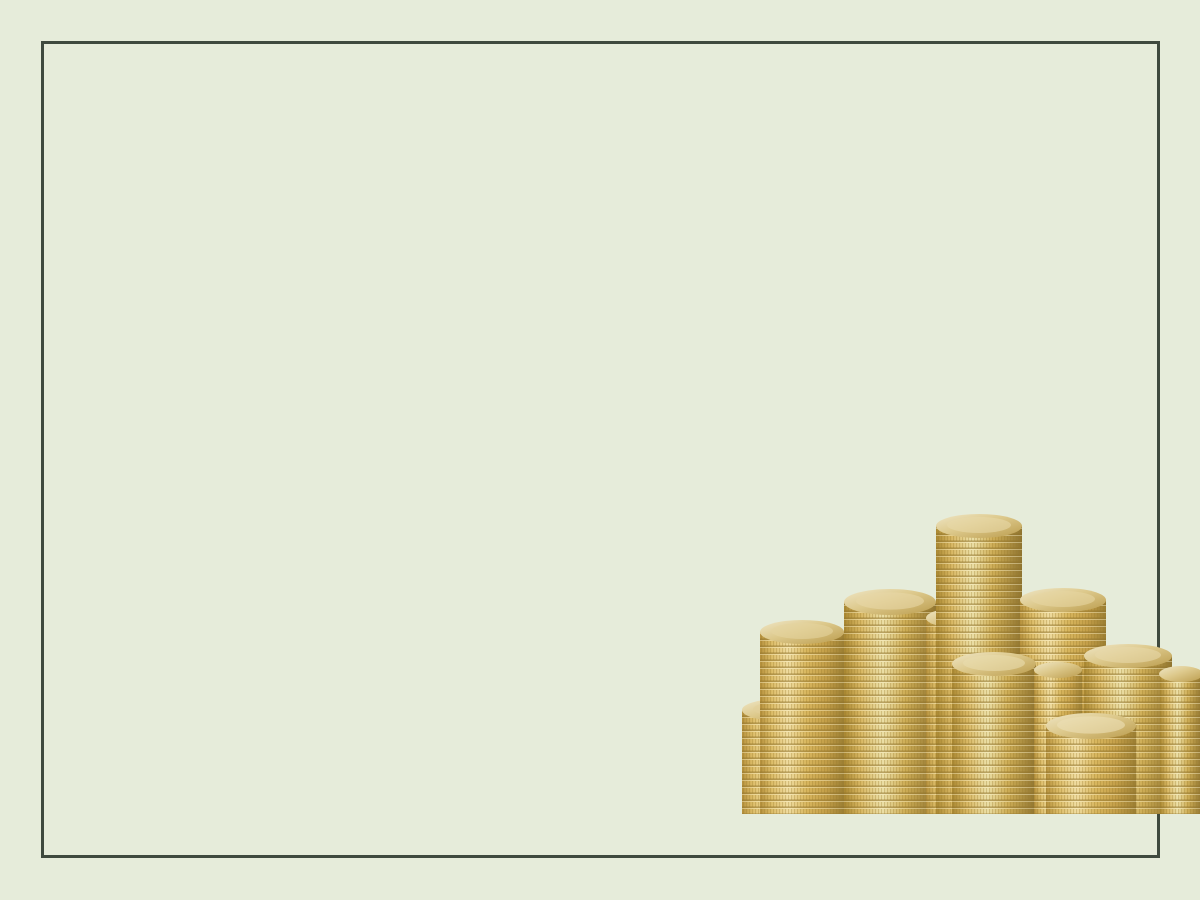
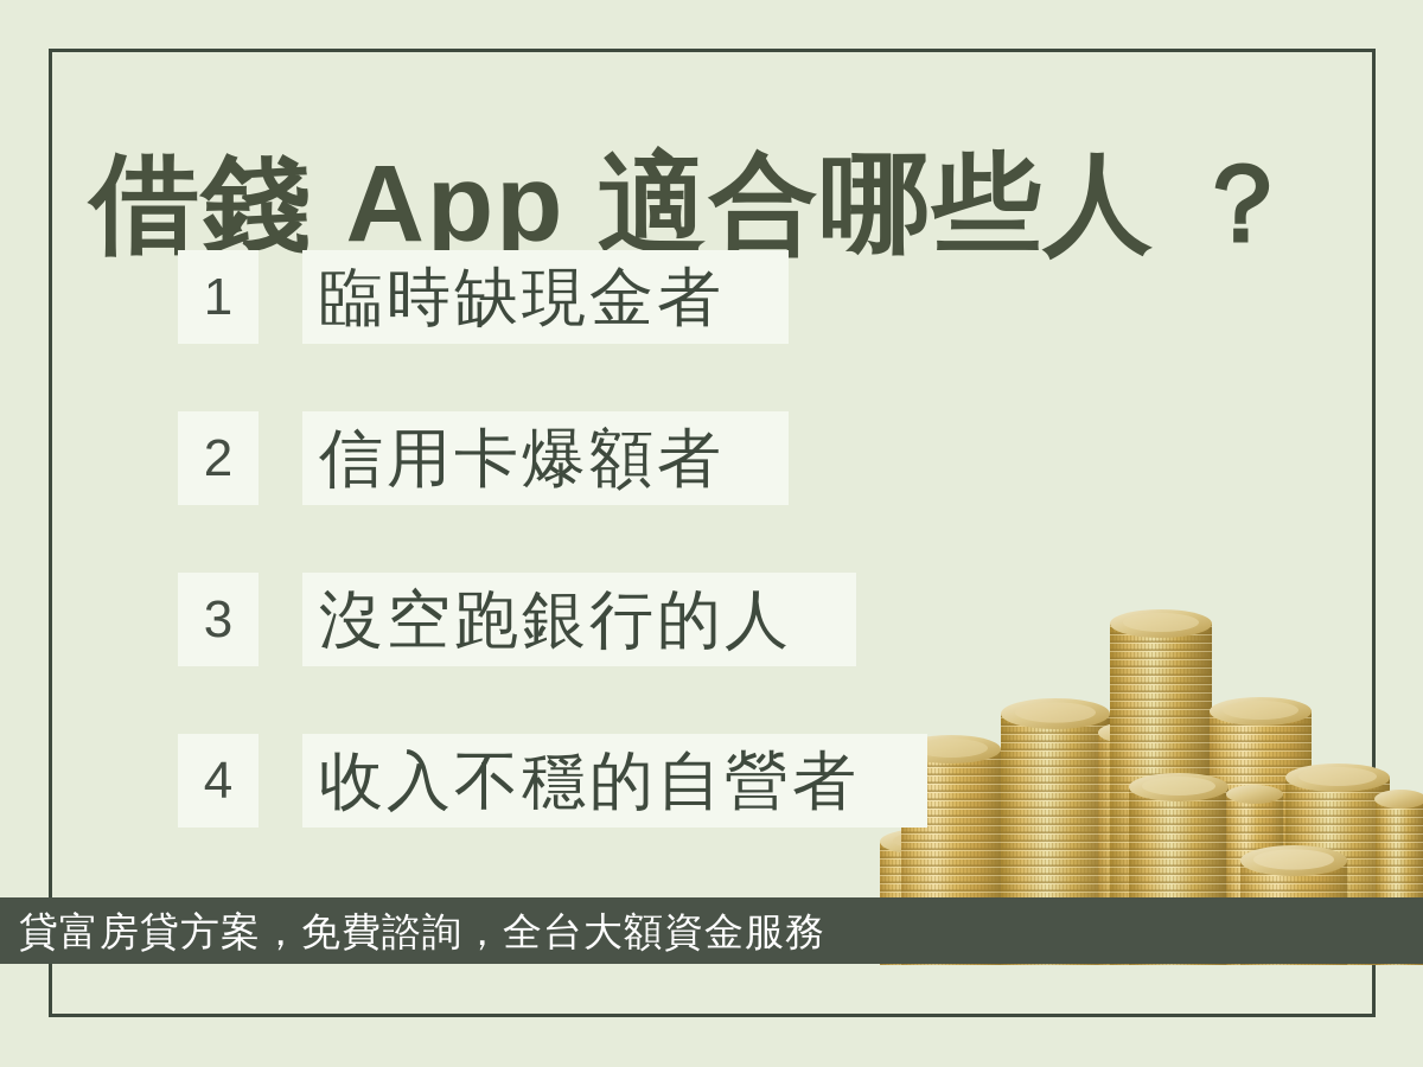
+ 借錢 App 適合哪些人 ？
+ 1
+ 臨時缺現金者
+ 2
+ 信用卡爆額者
+ 3
+ 沒空跑銀行的人
+ 4
+ 收入不穩的自營者
+ 貸富房貸方案，免費諮詢，全台大額資金服務
